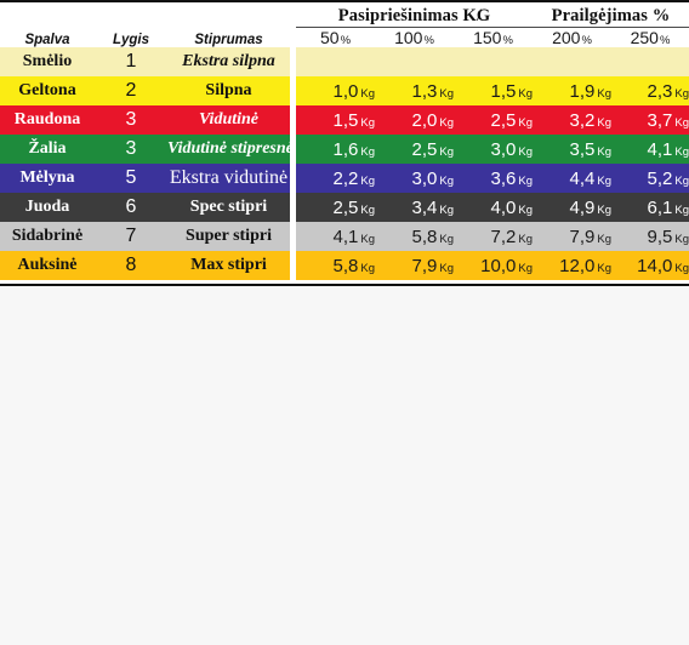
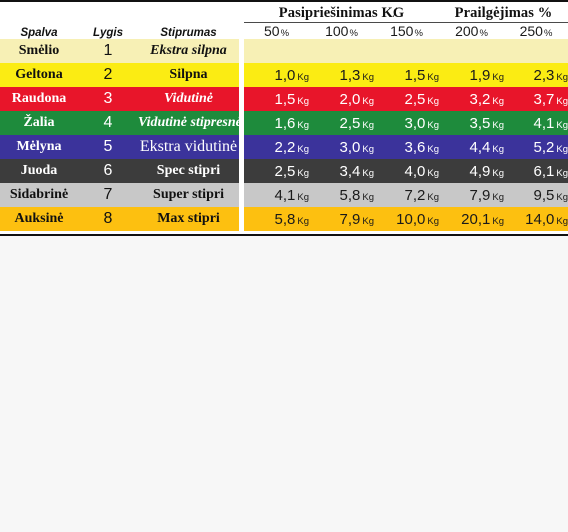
  				Pasipriešinimas KG	Prailgėjimas %
  Spalva	Lygis	Stiprumas		50%	100%	150%	200%	250%
  Smėlio	1	Ekstra silpna
  Geltona	2	Silpna		1,0 Kg	1,3 Kg	1,5 Kg	1,9 Kg	2,3 Kg
  Raudona	3	Vidutinė		1,5 Kg	2,0 Kg	2,5 Kg	3,2 Kg	3,7 Kg
- Žalia	3	Vidutinė stipresnė		1,6 Kg	2,5 Kg	3,0 Kg	3,5 Kg	4,1 Kg
+ Žalia	4	Vidutinė stipresnė		1,6 Kg	2,5 Kg	3,0 Kg	3,5 Kg	4,1 Kg
  Mėlyna	5	Ekstra vidutinė		2,2 Kg	3,0 Kg	3,6 Kg	4,4 Kg	5,2 Kg
  Juoda	6	Spec stipri		2,5 Kg	3,4 Kg	4,0 Kg	4,9 Kg	6,1 Kg
  Sidabrinė	7	Super stipri		4,1 Kg	5,8 Kg	7,2 Kg	7,9 Kg	9,5 Kg
- Auksinė	8	Max stipri		5,8 Kg	7,9 Kg	10,0 Kg	12,0 Kg	14,0 Kg
+ Auksinė	8	Max stipri		5,8 Kg	7,9 Kg	10,0 Kg	20,1 Kg	14,0 Kg
